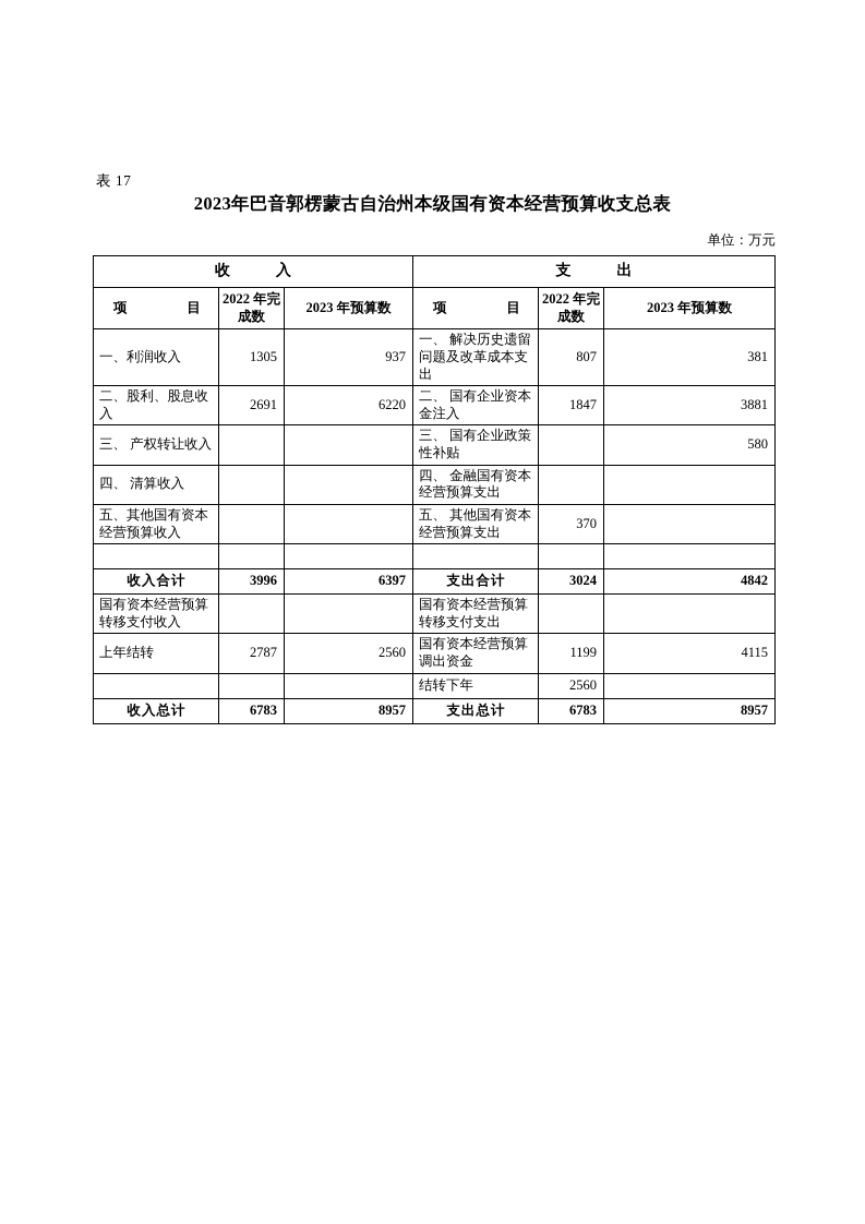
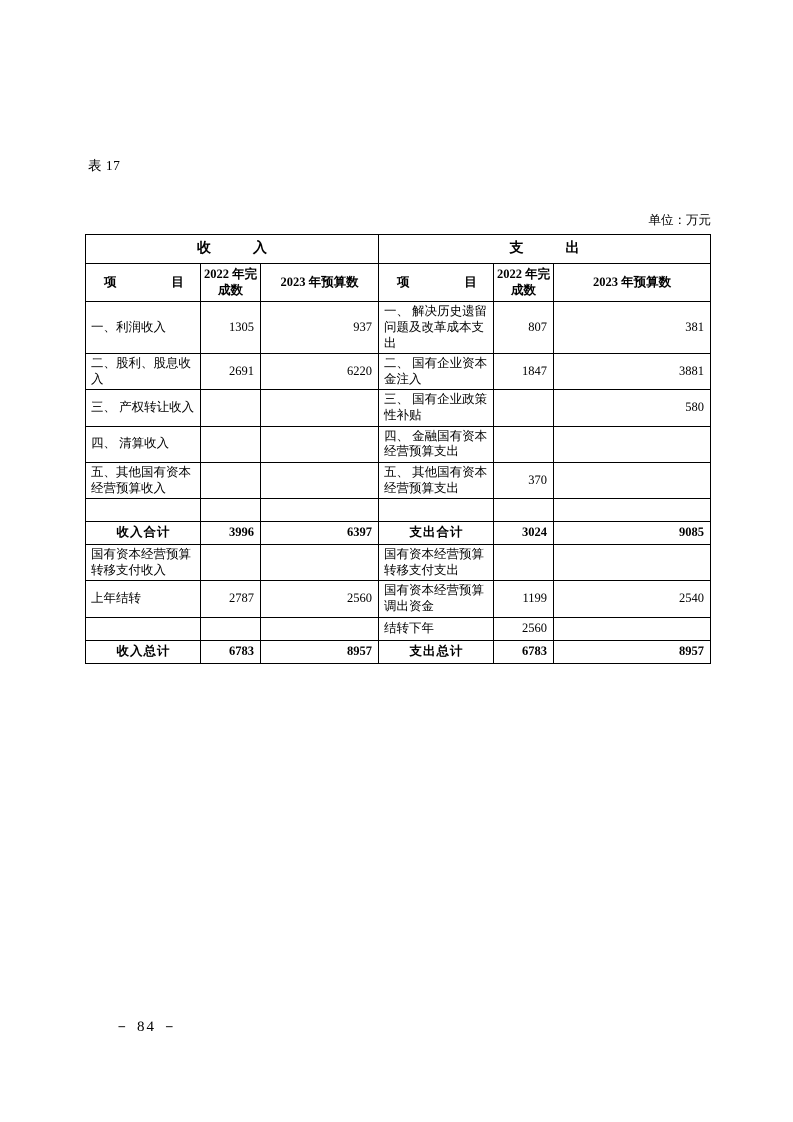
  表 17
- 2023年巴音郭楞蒙古自治州本级国有资本经营预算收支总表
  单位：万元
  收 入	支 出
  项 目	2022 年完成数	2023 年预算数	项 目	2022 年完成数	2023 年预算数
  一、利润收入	1305	937	一、 解决历史遗留问题及改革成本支出	807	381
  二、股利、股息收入	2691	6220	二、 国有企业资本金注入	1847	3881
  三、 产权转让收入			三、 国有企业政策性补贴		580
  四、 清算收入			四、 金融国有资本经营预算支出
  五、其他国有资本经营预算收入			五、 其他国有资本经营预算支出	370
- 收入合计	3996	6397	支出合计	3024	4842
+ 收入合计	3996	6397	支出合计	3024	9085
  国有资本经营预算转移支付收入			国有资本经营预算转移支付支出
- 上年结转	2787	2560	国有资本经营预算调出资金	1199	4115
+ 上年结转	2787	2560	国有资本经营预算调出资金	1199	2540
  			结转下年	2560
  收入总计	6783	8957	支出总计	6783	8957
+ － 84 －
